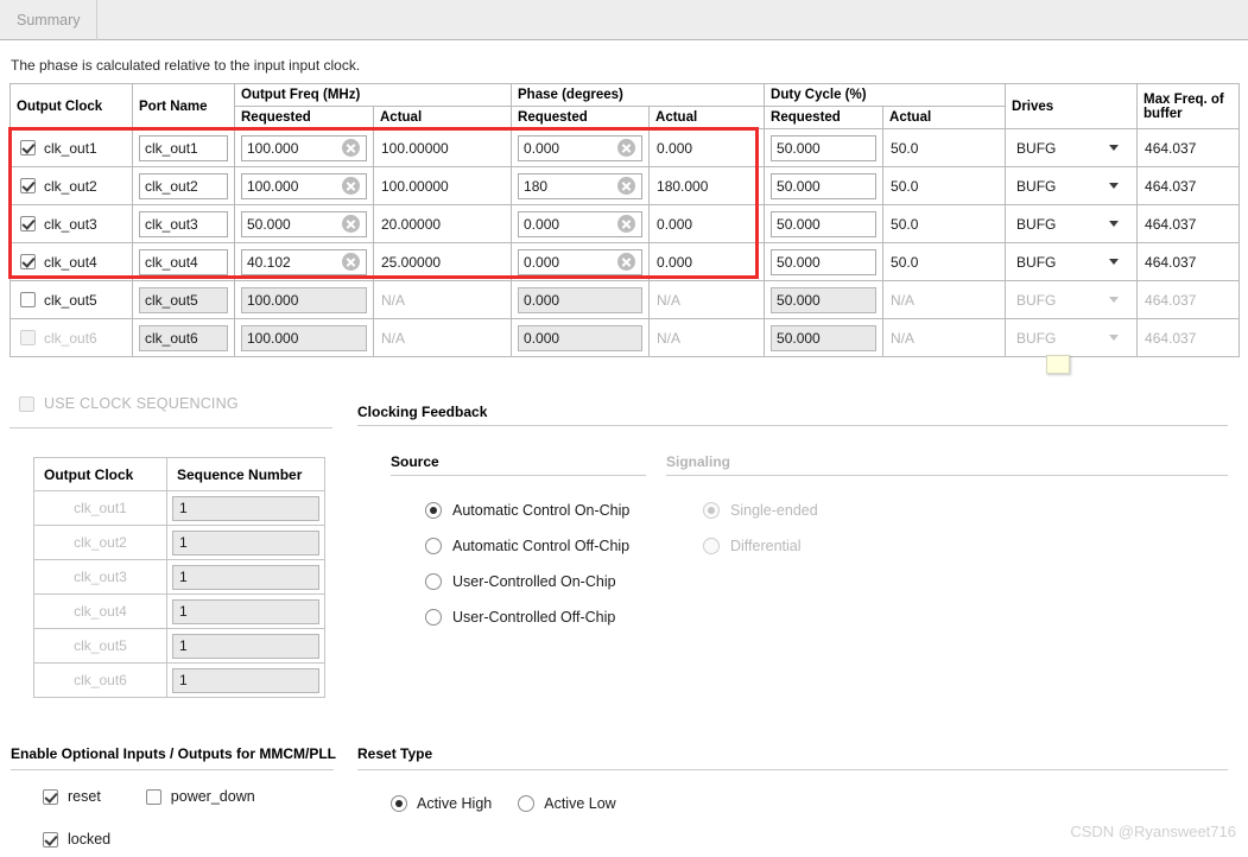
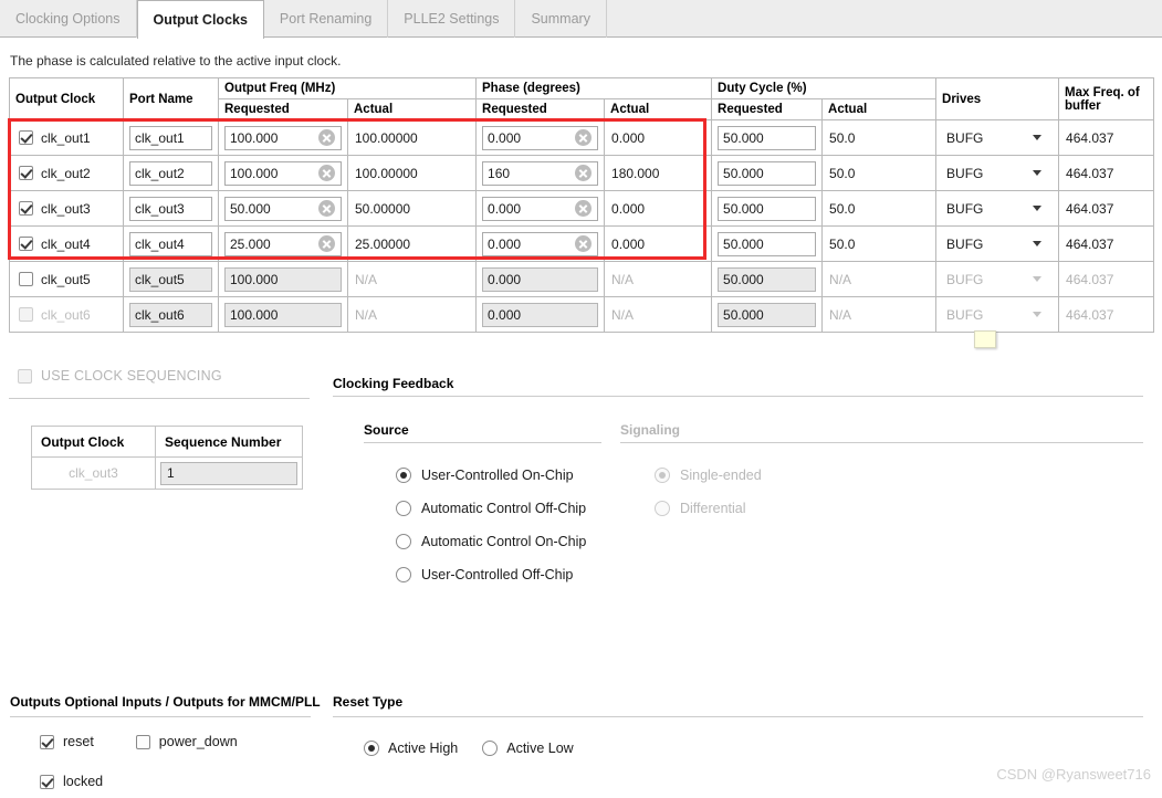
+ Clocking Options
+ Output Clocks
+ Port Renaming
+ PLLE2 Settings
  Summary
- The phase is calculated relative to the input input clock.
+ The phase is calculated relative to the active input clock.
  Output Clock	Port Name	Output Freq (MHz)	Phase (degrees)	Duty Cycle (%)	Drives	Max Freq. of buffer
  Requested	Actual	Requested	Actual	Requested	Actual
  clk_out1	clk_out1	100.000	100.00000	0.000	0.000	50.000	50.0	BUFG	464.037
- clk_out2	clk_out2	100.000	100.00000	180	180.000	50.000	50.0	BUFG	464.037
+ clk_out2	clk_out2	100.000	100.00000	160	180.000	50.000	50.0	BUFG	464.037
- clk_out3	clk_out3	50.000	20.00000	0.000	0.000	50.000	50.0	BUFG	464.037
+ clk_out3	clk_out3	50.000	50.00000	0.000	0.000	50.000	50.0	BUFG	464.037
- clk_out4	clk_out4	40.102	25.00000	0.000	0.000	50.000	50.0	BUFG	464.037
+ clk_out4	clk_out4	25.000	25.00000	0.000	0.000	50.000	50.0	BUFG	464.037
  clk_out5	clk_out5	100.000	N/A	0.000	N/A	50.000	N/A	BUFG	464.037
  clk_out6	clk_out6	100.000	N/A	0.000	N/A	50.000	N/A	BUFG	464.037
  USE CLOCK SEQUENCING
  Output Clock	Sequence Number
- clk_out1	1
- clk_out2	1
  clk_out3	1
- clk_out4	1
- clk_out5	1
- clk_out6	1
  Clocking Feedback
  Source
  Signaling
- Automatic Control On-Chip
+ User-Controlled On-Chip
  Automatic Control Off-Chip
- User-Controlled On-Chip
+ Automatic Control On-Chip
  User-Controlled Off-Chip
  Single-ended
  Differential
- Enable Optional Inputs / Outputs for MMCM/PLL
+ Outputs Optional Inputs / Outputs for MMCM/PLL
  reset
  power_down
  locked
  Reset Type
  Active High
  Active Low
  CSDN @Ryansweet716
